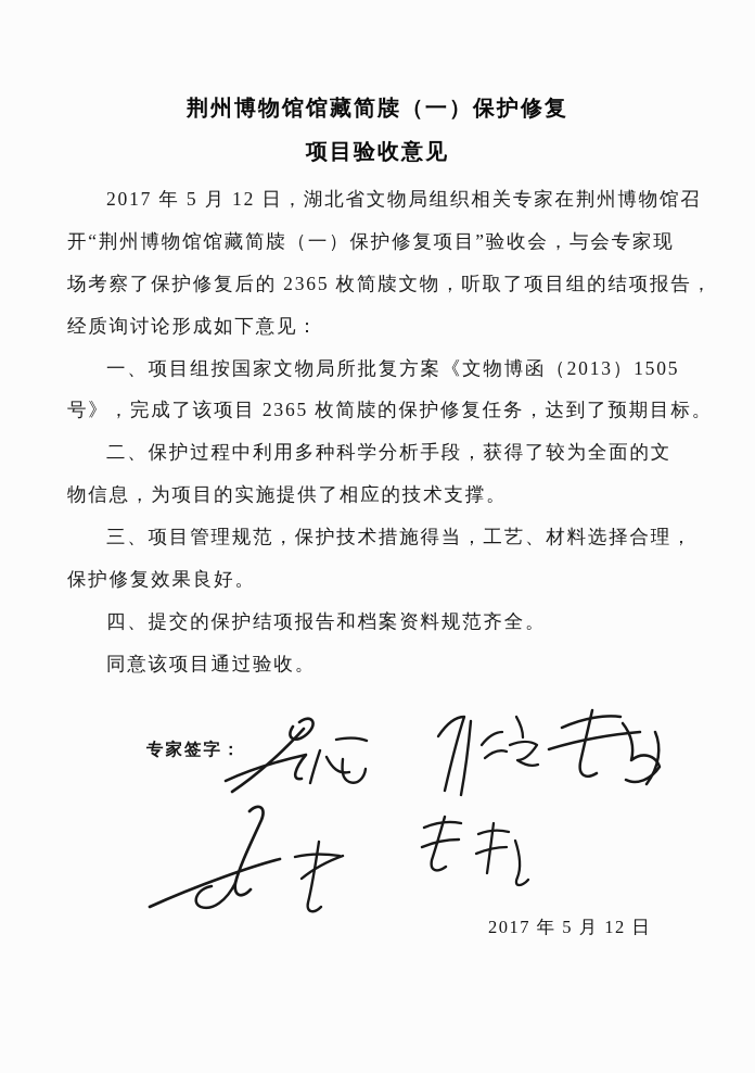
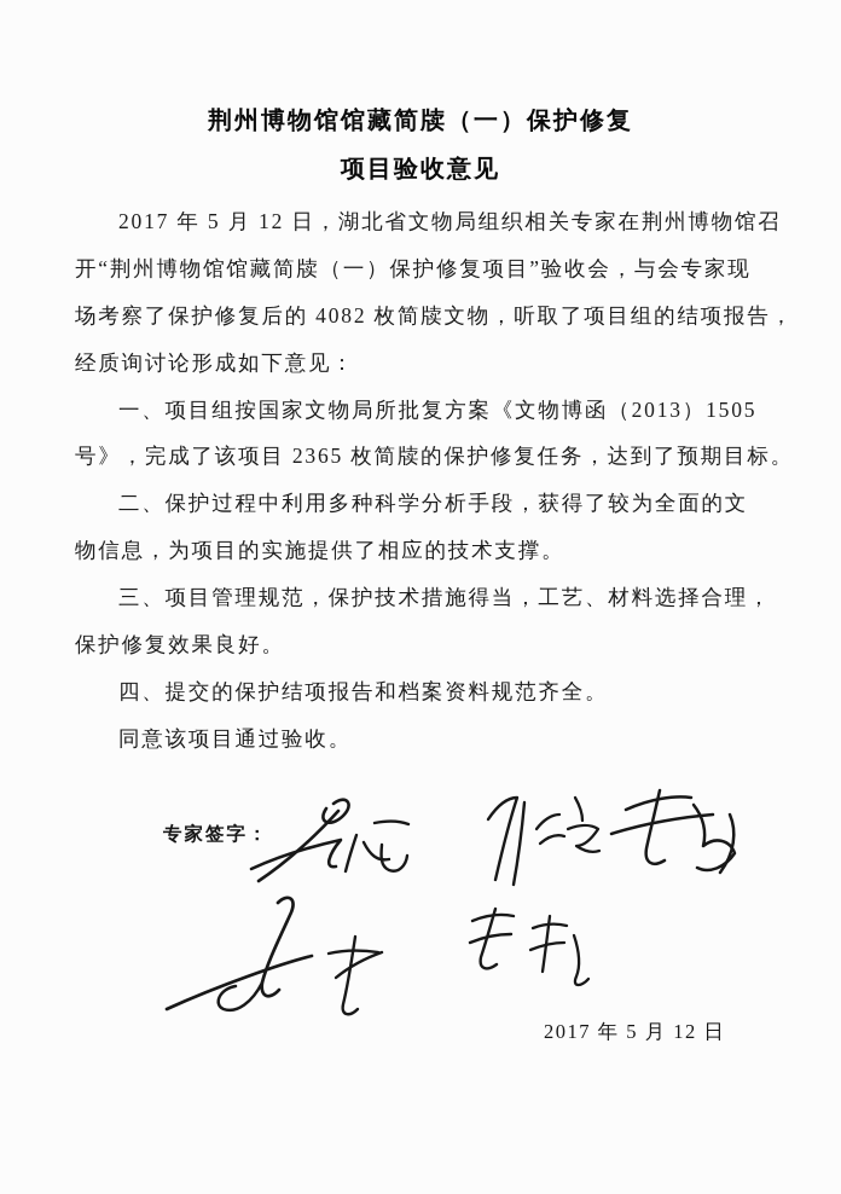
  荆州博物馆馆藏简牍（一）保护修复
  项目验收意见
  2017 年 5 月 12 日，湖北省文物局组织相关专家在荆州博物馆召
  开“荆州博物馆馆藏简牍（一）保护修复项目”验收会，与会专家现
- 场考察了保护修复后的 2365 枚简牍文物，听取了项目组的结项报告，
+ 场考察了保护修复后的 4082 枚简牍文物，听取了项目组的结项报告，
  经质询讨论形成如下意见：
  一、项目组按国家文物局所批复方案《文物博函（2013）1505
  号》，完成了该项目 2365 枚简牍的保护修复任务，达到了预期目标。
  二、保护过程中利用多种科学分析手段，获得了较为全面的文
  物信息，为项目的实施提供了相应的技术支撑。
  三、项目管理规范，保护技术措施得当，工艺、材料选择合理，
  保护修复效果良好。
  四、提交的保护结项报告和档案资料规范齐全。
  同意该项目通过验收。
  专家签字：
  2017 年 5 月 12 日
